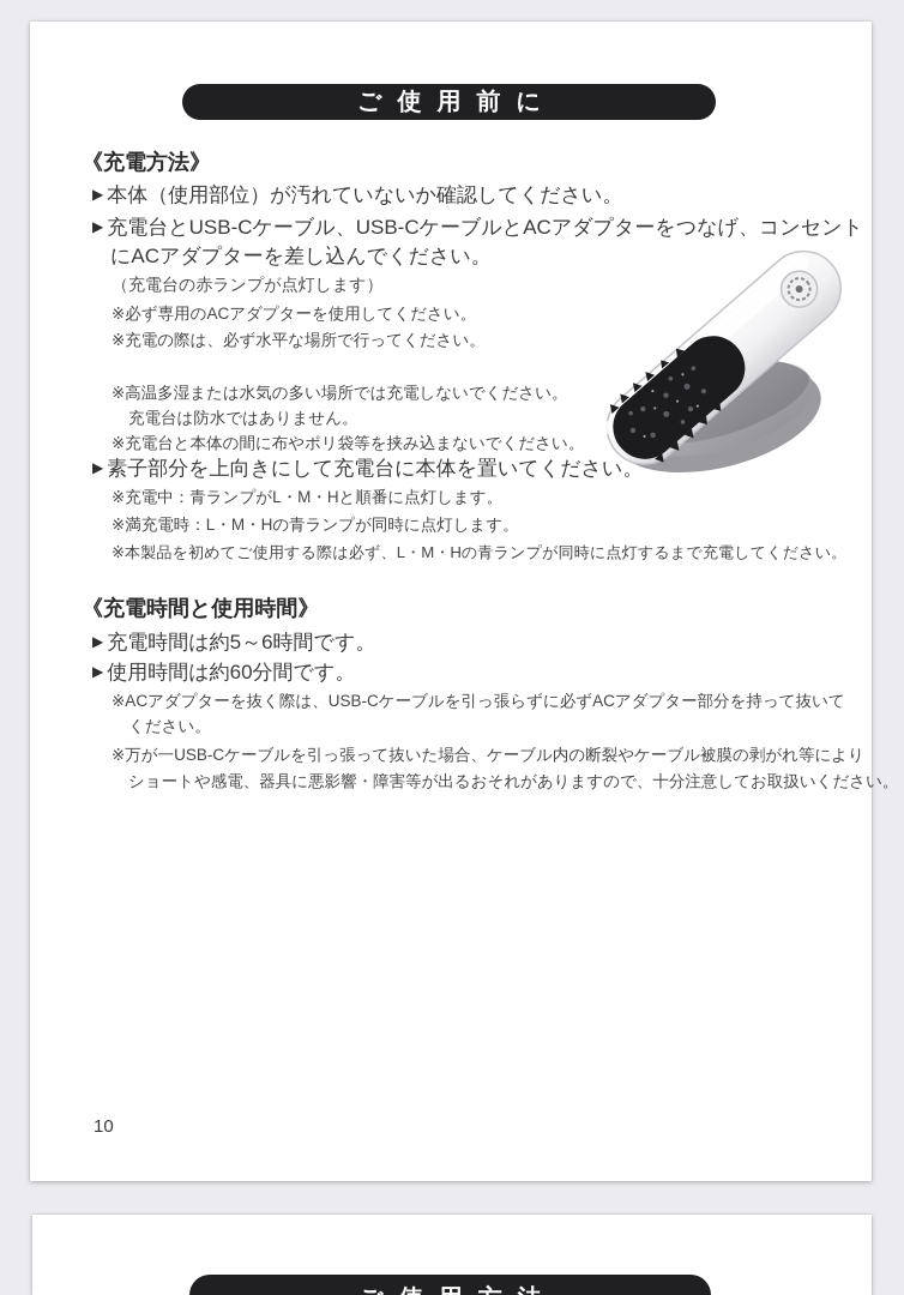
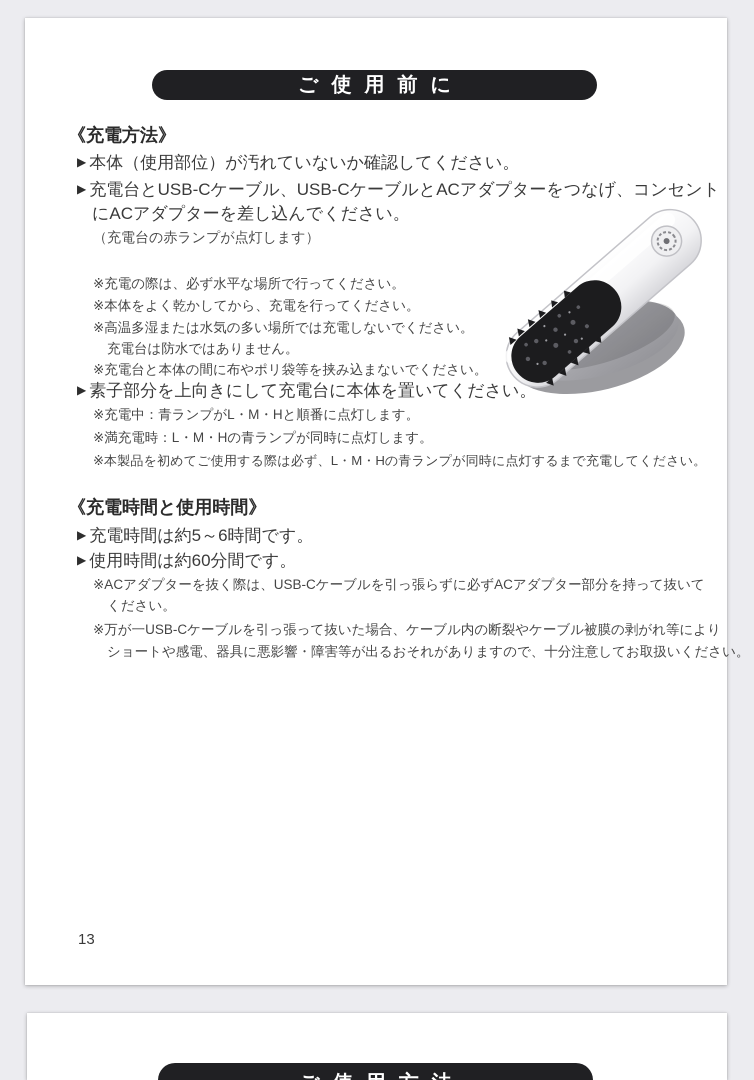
  ご使用前に
  《充電方法》
  ▶
  本体（使用部位）が汚れていないか確認してください。
  ▶
  充電台とUSB-Cケーブル、USB-CケーブルとACアダプターをつなげ、コンセント
  にACアダプターを差し込んでください。
  （充電台の赤ランプが点灯します）
- ※必ず専用のACアダプターを使用してください。
  ※充電の際は、必ず水平な場所で行ってください。
+ ※本体をよく乾かしてから、充電を行ってください。
  ※高温多湿または水気の多い場所では充電しないでください。
  充電台は防水ではありません。
  ※充電台と本体の間に布やポリ袋等を挟み込まないでください。
  ▶
  素子部分を上向きにして充電台に本体を置いてください。
  ※充電中：青ランプがL・M・Hと順番に点灯します。
  ※満充電時：L・M・Hの青ランプが同時に点灯します。
  ※本製品を初めてご使用する際は必ず、L・M・Hの青ランプが同時に点灯するまで充電してください。
  《充電時間と使用時間》
  ▶
  充電時間は約5～6時間です。
  ▶
  使用時間は約60分間です。
  ※ACアダプターを抜く際は、USB-Cケーブルを引っ張らずに必ずACアダプター部分を持って抜いて
  ください。
  ※万が一USB-Cケーブルを引っ張って抜いた場合、ケーブル内の断裂やケーブル被膜の剥がれ等により
  ショートや感電、器具に悪影響・障害等が出るおそれがありますので、十分注意してお取扱いください。
- 10
+ 13
